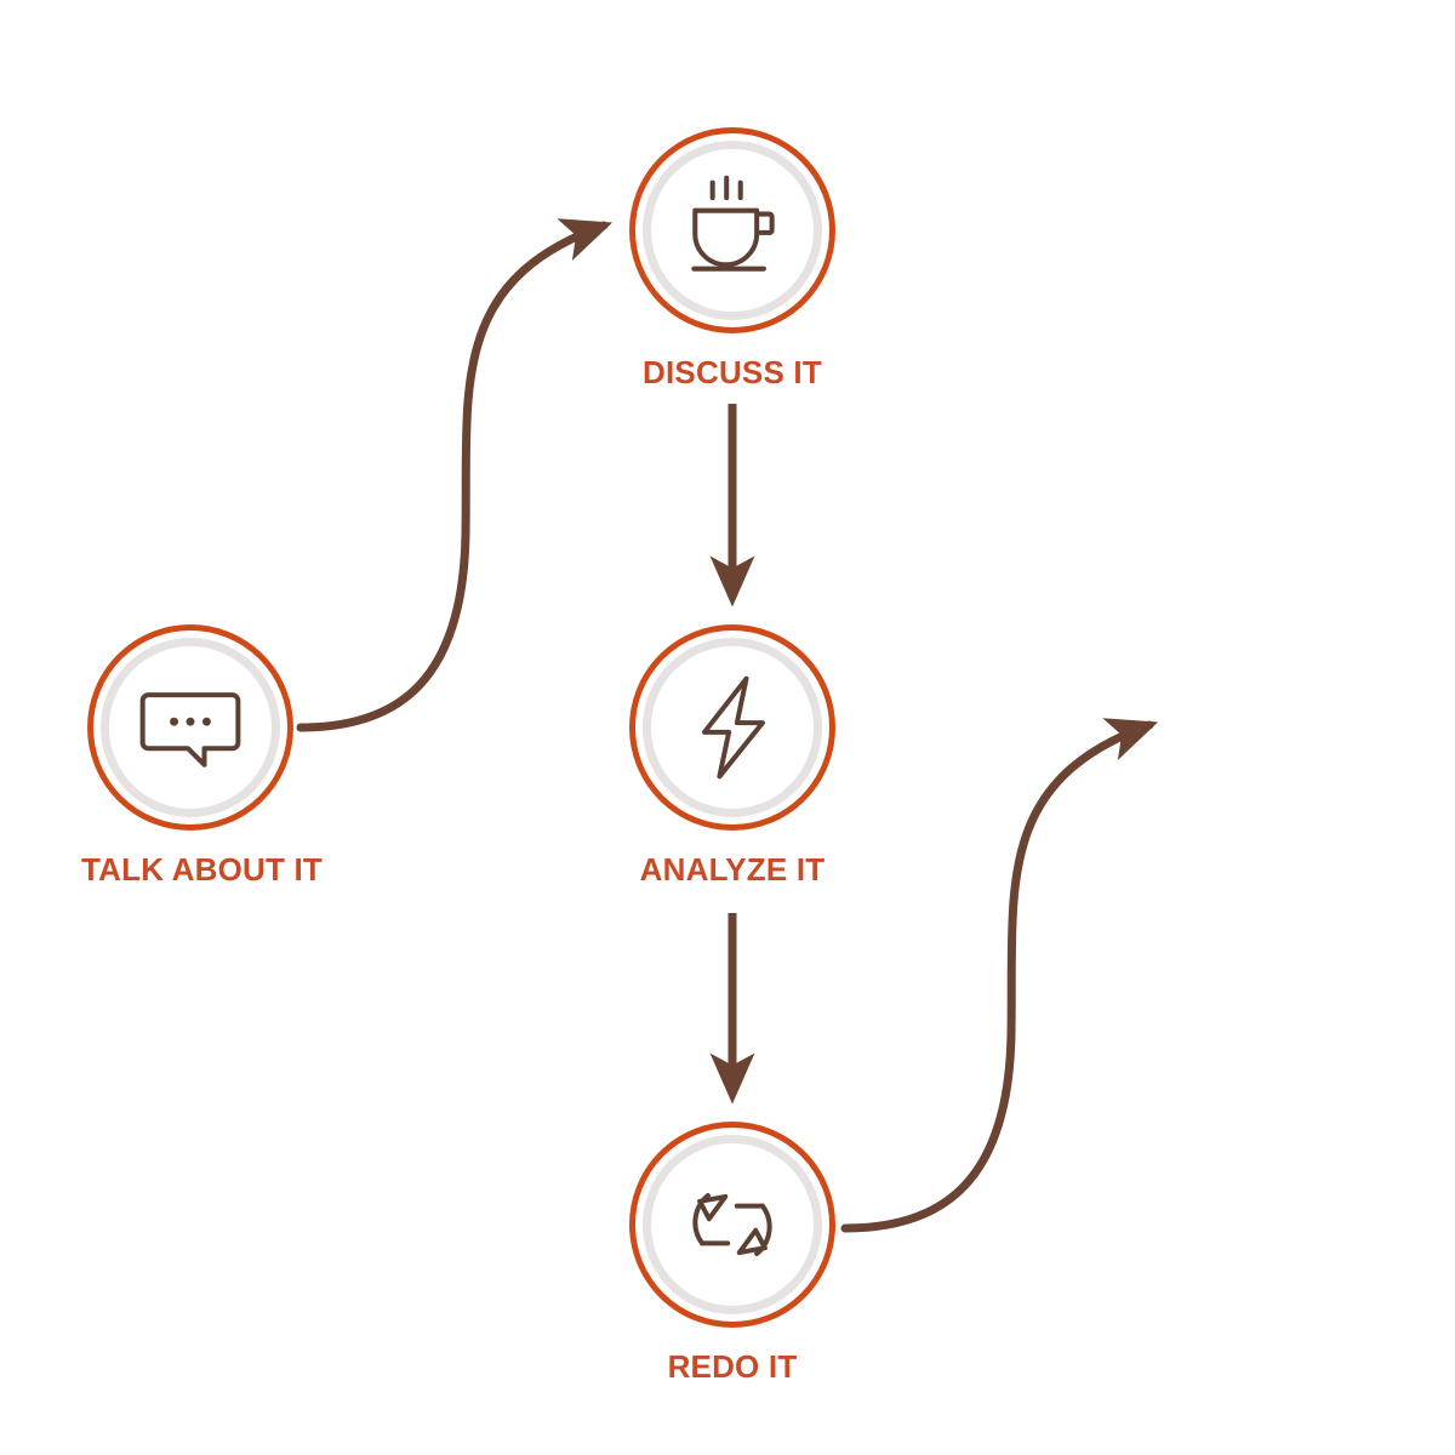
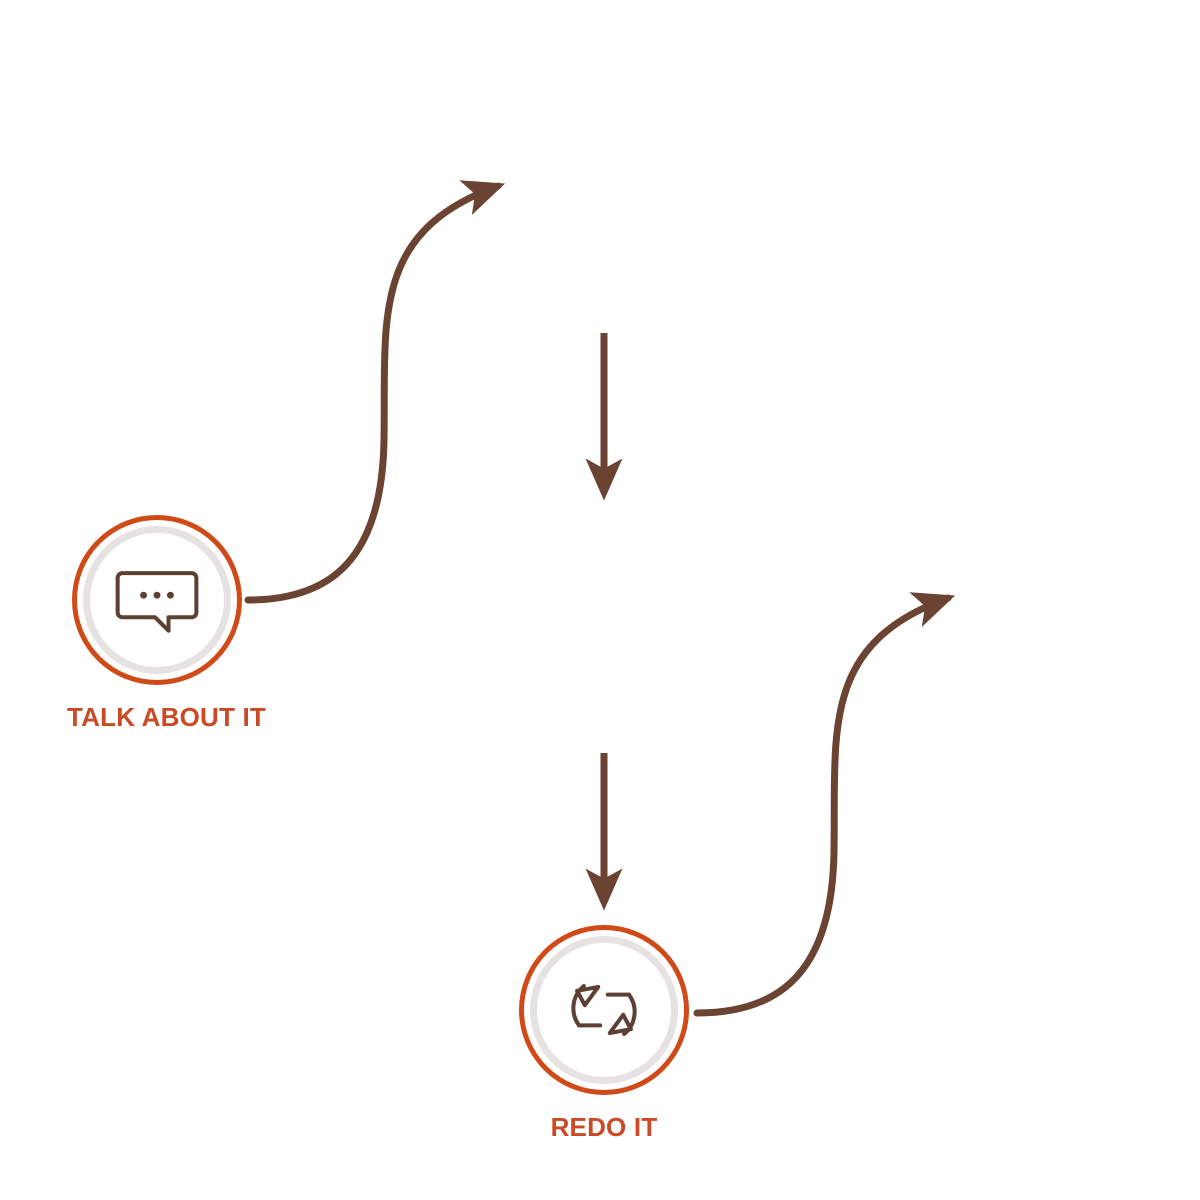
  TALK ABOUT IT
- DISCUSS IT
- ANALYZE IT
  REDO IT
